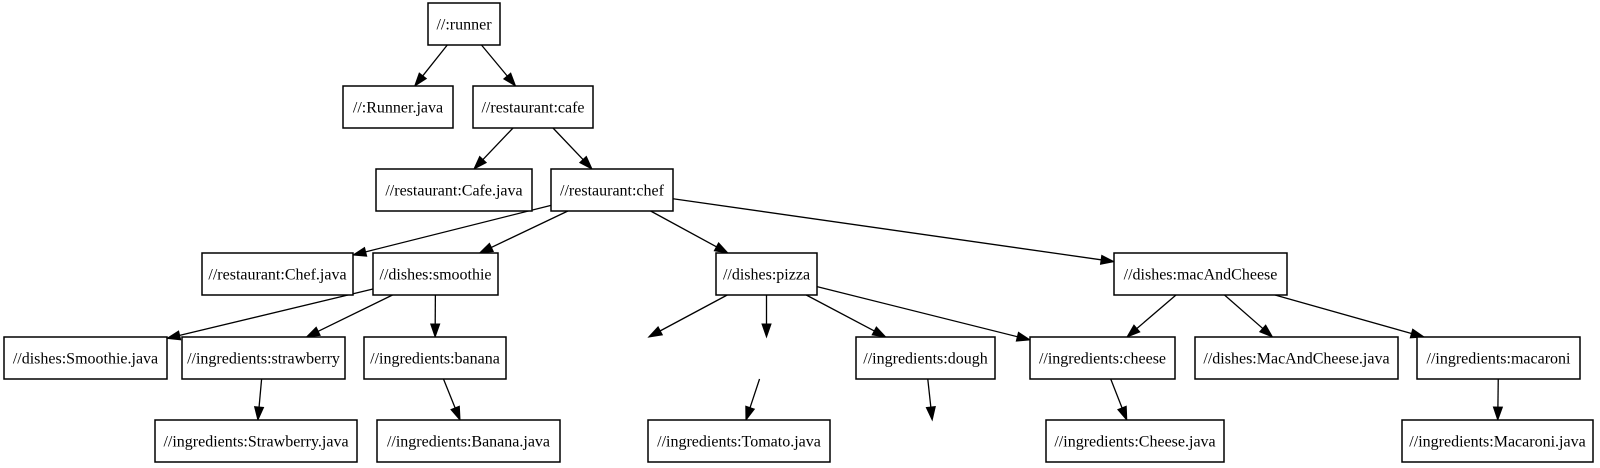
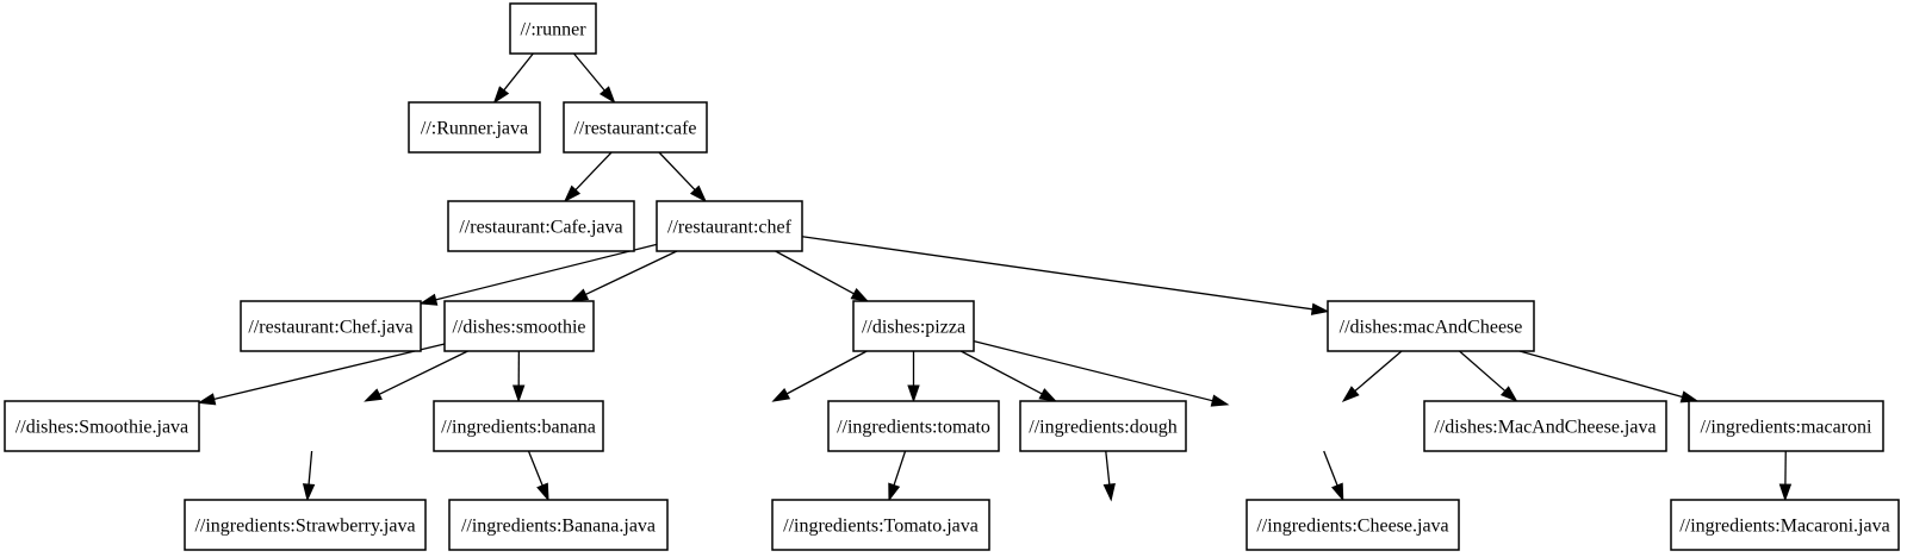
  //:runner
  //:Runner.java
  //restaurant:cafe
  //restaurant:Cafe.java
  //restaurant:chef
  //restaurant:Chef.java
  //dishes:smoothie
  //dishes:pizza
  //dishes:macAndCheese
  //dishes:Smoothie.java
- //ingredients:strawberry
  //ingredients:banana
+ //ingredients:tomato
  //ingredients:dough
- //ingredients:cheese
  //dishes:MacAndCheese.java
  //ingredients:macaroni
  //ingredients:Strawberry.java
  //ingredients:Banana.java
  //ingredients:Tomato.java
  //ingredients:Cheese.java
  //ingredients:Macaroni.java
